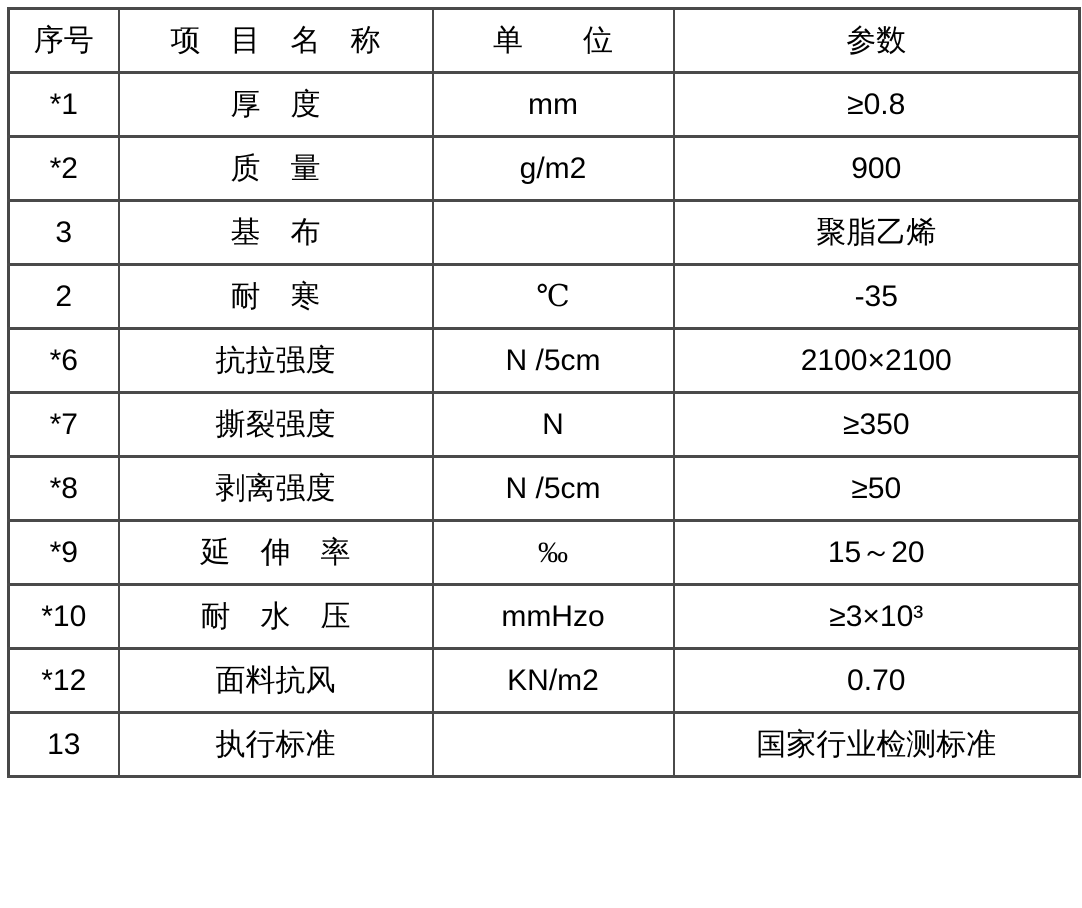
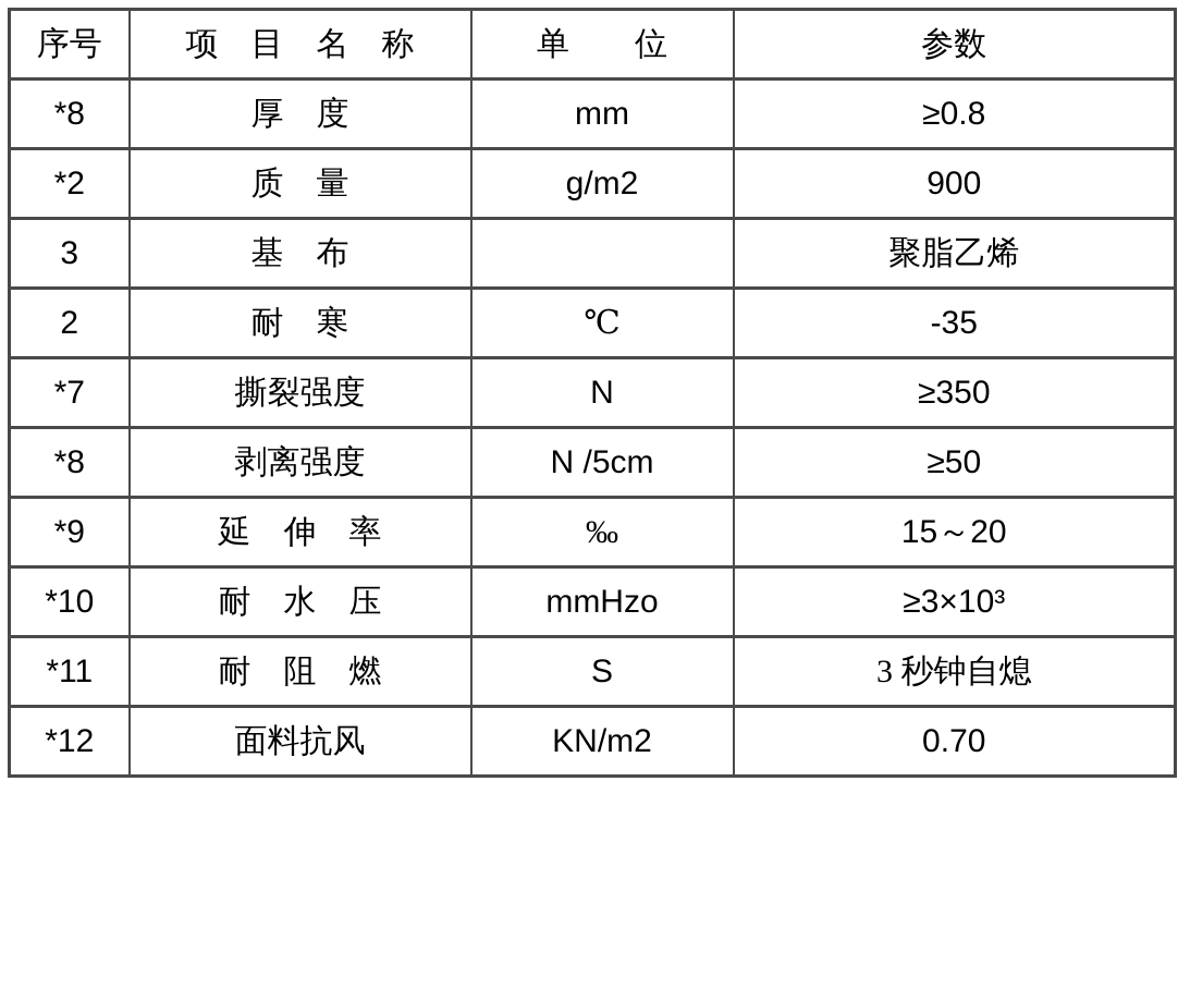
  序号	项 目 名 称	单 位	参数
- *1	厚 度	mm	≥0.8
+ *8	厚 度	mm	≥0.8
  *2	质 量	g/m2	900
  3	基 布		聚脂乙烯
  2	耐 寒	℃	-35
- *6	抗拉强度	N /5cm	2100×2100
  *7	撕裂强度	N	≥350
  *8	剥离强度	N /5cm	≥50
  *9	延 伸 率	‰	15～20
  *10	耐 水 压	mmHzo	≥3×10³
+ *11	耐 阻 燃	S	3 秒钟自熄
  *12	面料抗风	KN/m2	0.70
- 13	执行标准		国家行业检测标准
